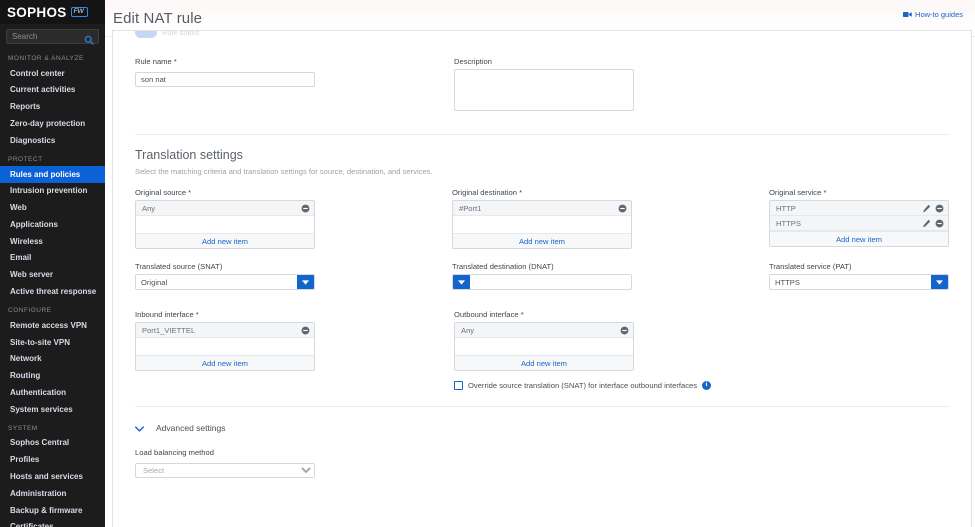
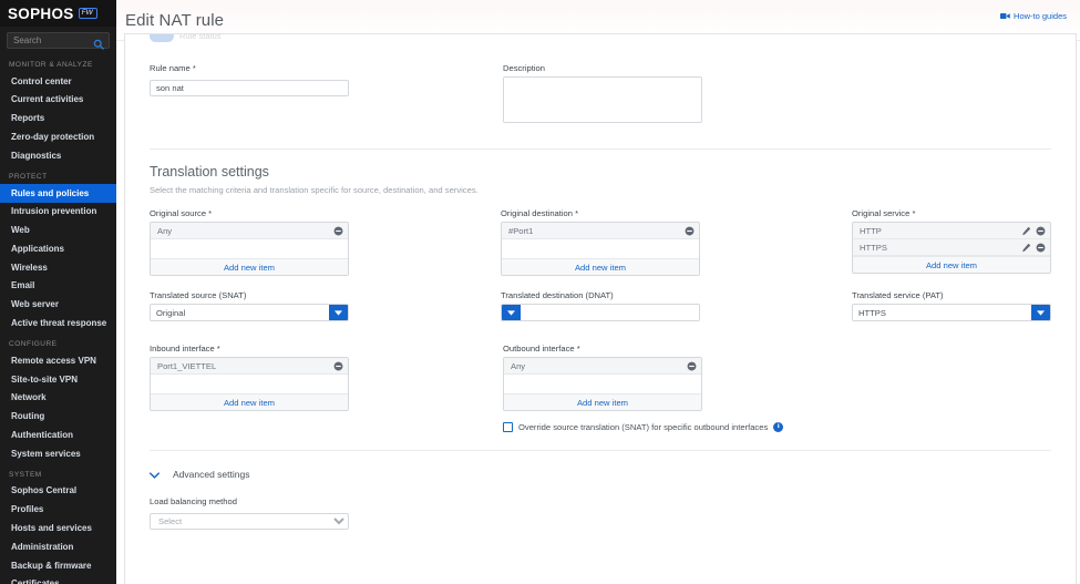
  SOPHOS
  Search
  Control center
  Current activities
  Reports
  Zero-day protection
  Diagnostics
  Rules and policies
  Intrusion prevention
  Web
  Applications
  Wireless
  Email
  Web server
  Active threat response
  Remote access VPN
  Site-to-site VPN
  Network
  Routing
  Authentication
  System services
  Sophos Central
  Profiles
  Hosts and services
  Administration
  Backup & firmware
  Edit NAT rule
  How-to guides
  Rule status
  Rule name *
  son nat
  Description
  Translation settings
- Select the matching criteria and translation settings for source, destination, and services.
+ Select the matching criteria and translation specific for source, destination, and services.
  Original source *
  Any
  Add new item
  Original destination *
  #Port1
  Add new item
  Original service *
  HTTP
  HTTPS
  Add new item
  Translated source (SNAT)
  Original
  Translated destination (DNAT)
  Translated service (PAT)
  HTTPS
  Inbound interface *
  Port1_VIETTEL
  Add new item
  Outbound interface *
  Any
  Add new item
- Override source translation (SNAT) for interface outbound interfaces
+ Override source translation (SNAT) for specific outbound interfaces
  Advanced settings
  Load balancing method
  Select
